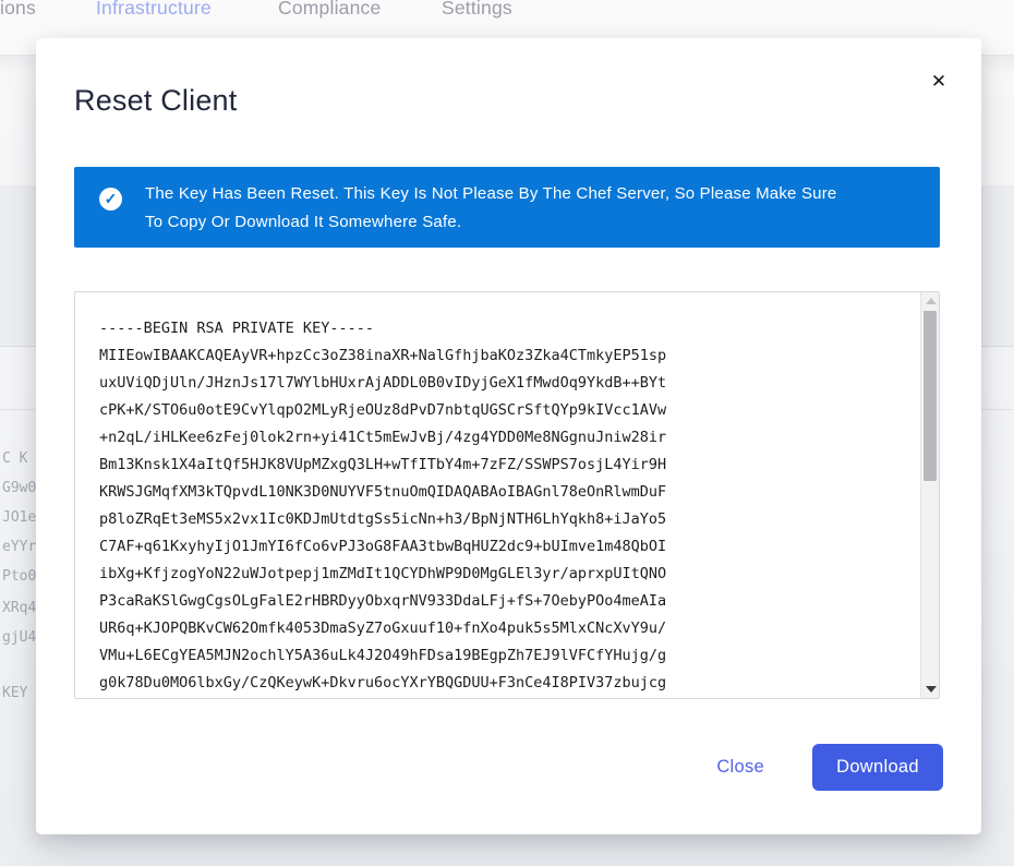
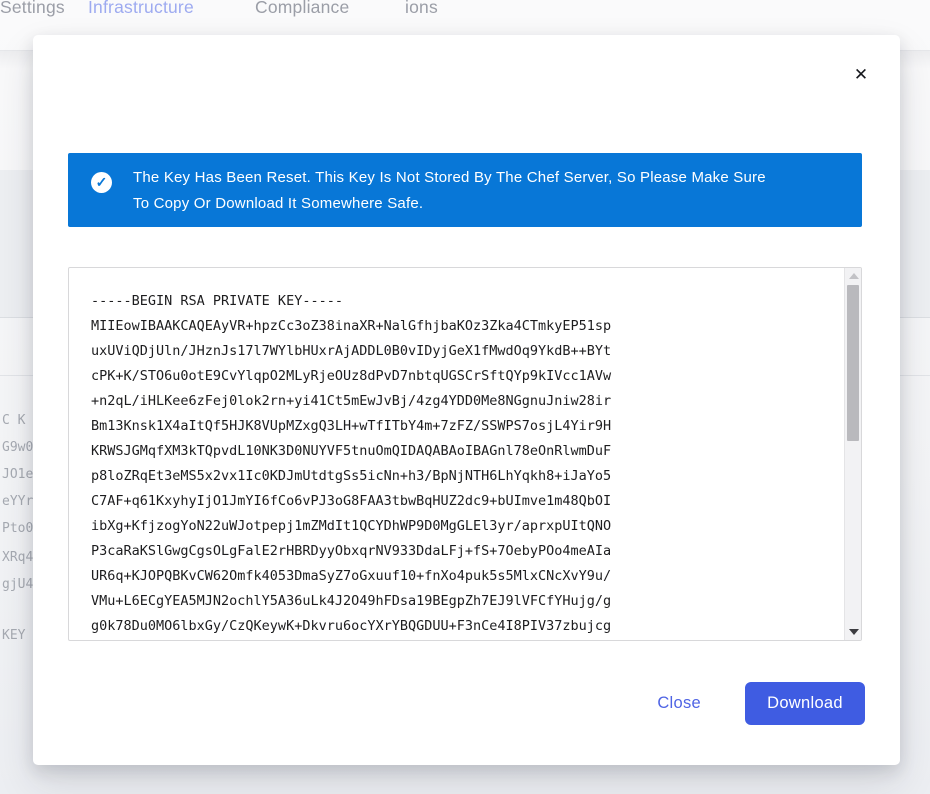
- ions
+ Settings
  Infrastructure
  Compliance
- Settings
+ ions
  C K
  G9w0
  JO1e
  eYYr
  Pto0
  XRq4
  gjU4
  KEY
- Reset Client
  ✕
  ✓
- The Key Has Been Reset. This Key Is Not Please By The Chef Server, So Please Make Sure To Copy Or Download It Somewhere Safe.
+ The Key Has Been Reset. This Key Is Not Stored By The Chef Server, So Please Make Sure To Copy Or Download It Somewhere Safe.
  -----BEGIN RSA PRIVATE KEY-----
  MIIEowIBAAKCAQEAyVR+hpzCc3oZ38inaXR+NalGfhjbaKOz3Zka4CTmkyEP51sp
  uxUViQDjUln/JHznJs17l7WYlbHUxrAjADDL0B0vIDyjGeX1fMwdOq9YkdB++BYt
  cPK+K/STO6u0otE9CvYlqpO2MLyRjeOUz8dPvD7nbtqUGSCrSftQYp9kIVcc1AVw
  +n2qL/iHLKee6zFej0lok2rn+yi41Ct5mEwJvBj/4zg4YDD0Me8NGgnuJniw28ir
  Bm13Knsk1X4aItQf5HJK8VUpMZxgQ3LH+wTfITbY4m+7zFZ/SSWPS7osjL4Yir9H
  KRWSJGMqfXM3kTQpvdL10NK3D0NUYVF5tnuOmQIDAQABAoIBAGnl78eOnRlwmDuF
  p8loZRqEt3eMS5x2vx1Ic0KDJmUtdtgSs5icNn+h3/BpNjNTH6LhYqkh8+iJaYo5
  C7AF+q61KxyhyIjO1JmYI6fCo6vPJ3oG8FAA3tbwBqHUZ2dc9+bUImve1m48QbOI
  ibXg+KfjzogYoN22uWJotpepj1mZMdIt1QCYDhWP9D0MgGLEl3yr/aprxpUItQNO
  P3caRaKSlGwgCgsOLgFalE2rHBRDyyObxqrNV933DdaLFj+fS+7OebyPOo4meAIa
  UR6q+KJOPQBKvCW62Omfk4053DmaSyZ7oGxuuf10+fnXo4puk5s5MlxCNcXvY9u/
  VMu+L6ECgYEA5MJN2ochlY5A36uLk4J2O49hFDsa19BEgpZh7EJ9lVFCfYHujg/g
  g0k78Du0MO6lbxGy/CzQKeywK+Dkvru6ocYXrYBQGDUU+F3nCe4I8PIV37zbujcg
  Close
  Download
